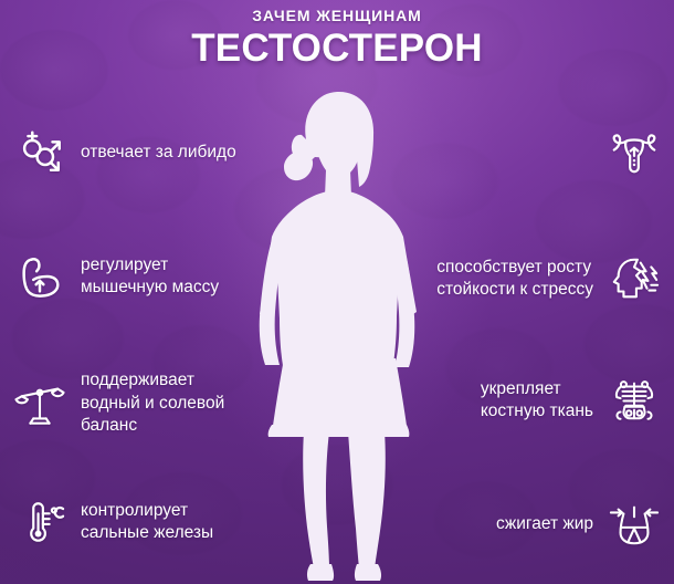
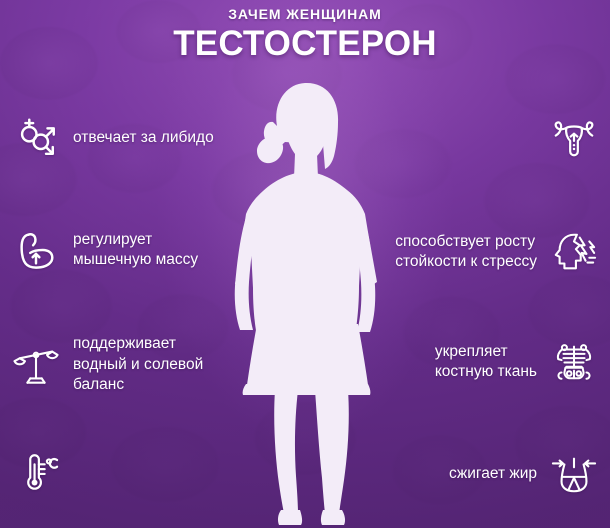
  ЗАЧЕМ ЖЕНЩИНАМ
  ТЕСТОСТЕРОН
  отвечает за либидо
  регулирует
  мышечную массу
  поддерживает
  водный и солевой
  баланс
- контролирует
- сальные железы
  способствует росту
  стойкости к стрессу
  укрепляет
  костную ткань
  сжигает жир
